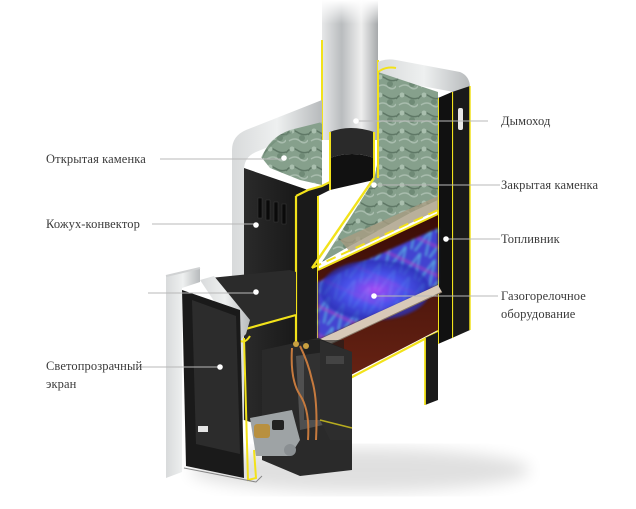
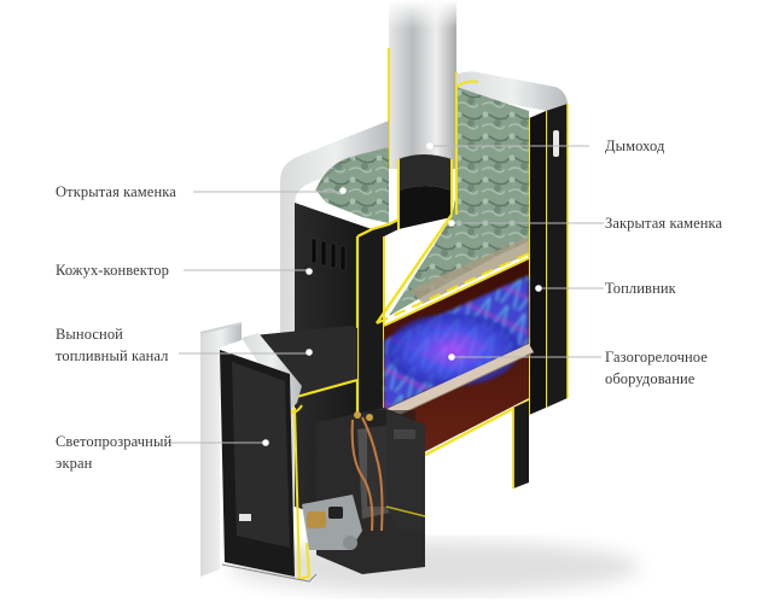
  Открытая каменка
  Кожух-конвектор
+ Выносной
+ топливный канал
  Светопрозрачный
  экран
  Дымоход
  Закрытая каменка
  Топливник
  Газогорелочное
  оборудование
